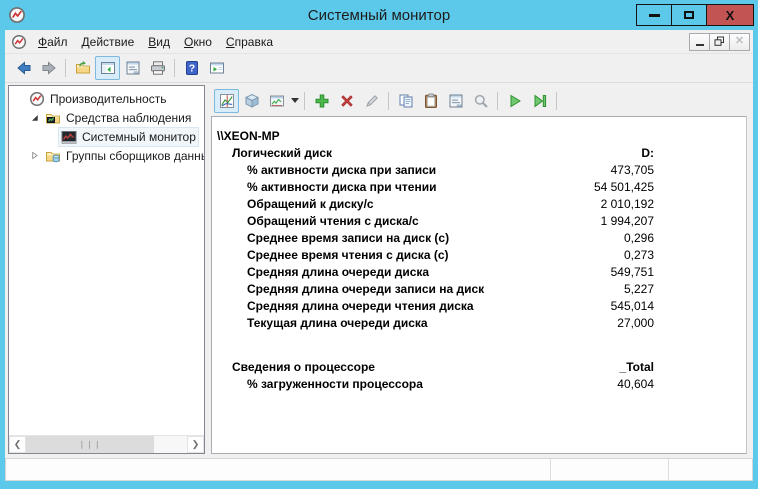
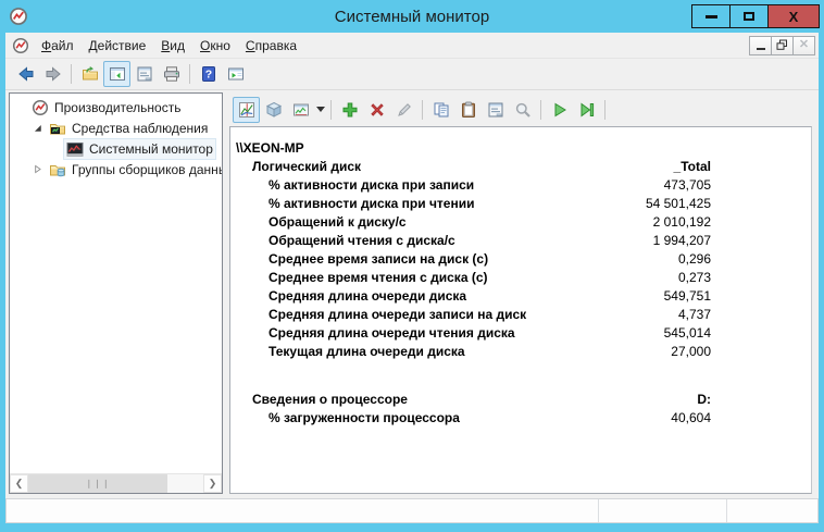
  Системный монитор
  X
  Файл
  Действие
  Вид
  Окно
  Справка
  ✕
  ?
  Производительность
  Средства наблюдения
  Системный монитор
  Группы сборщиков данн
  ❮
  ❘❘❘
  ❯
  \\XEON-MP
  Логический диск
- D:
+ _Total
  % активности диска при записи
  473,705
  % активности диска при чтении
  54 501,425
  Обращений к диску/с
  2 010,192
  Обращений чтения с диска/с
  1 994,207
  Среднее время записи на диск (с)
  0,296
  Среднее время чтения с диска (с)
  0,273
  Средняя длина очереди диска
  549,751
  Средняя длина очереди записи на диск
- 5,227
+ 4,737
  Средняя длина очереди чтения диска
  545,014
  Текущая длина очереди диска
  27,000
  Сведения о процессоре
- _Total
+ D:
  % загруженности процессора
  40,604
